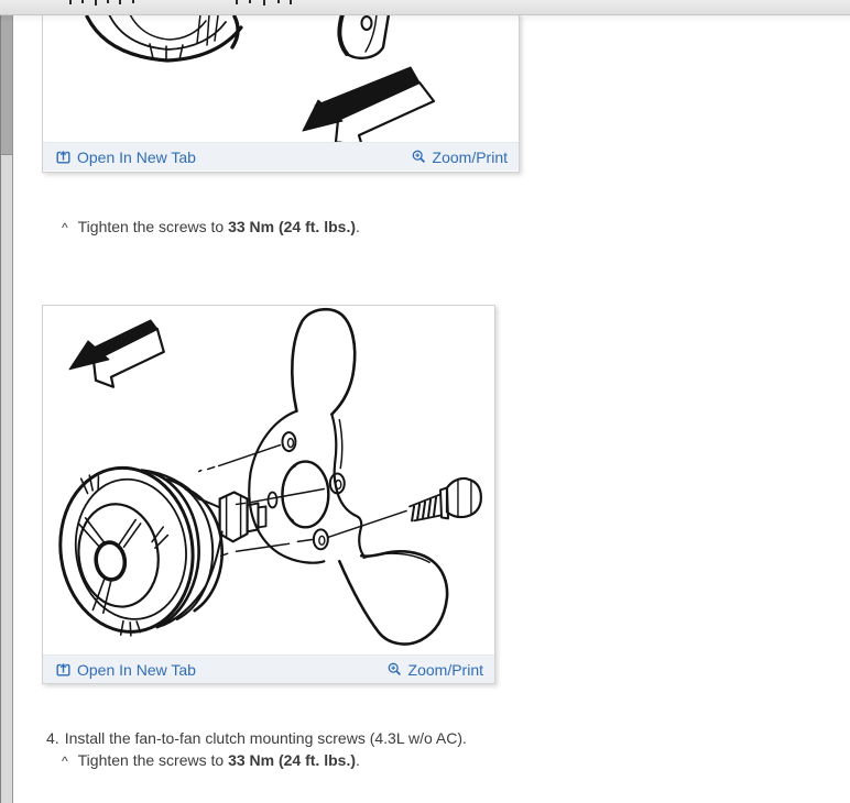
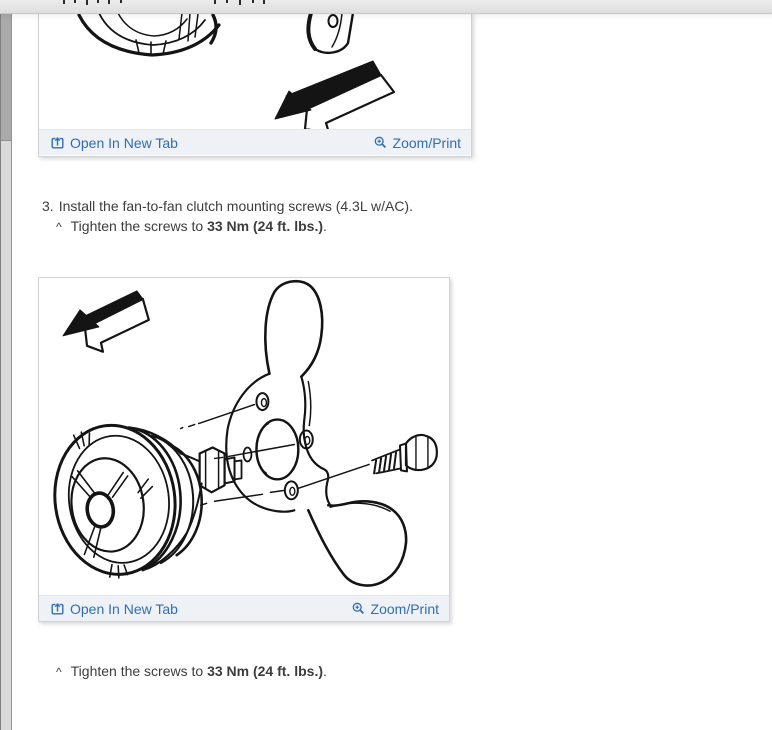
  Open In New Tab
  Zoom/Print
+ 3. Install the fan-to-fan clutch mounting screws (4.3L w/AC).
  ^ Tighten the screws to 33 Nm (24 ft. lbs.).
  Open In New Tab
  Zoom/Print
- 4. Install the fan-to-fan clutch mounting screws (4.3L w/o AC).
  ^ Tighten the screws to 33 Nm (24 ft. lbs.).
